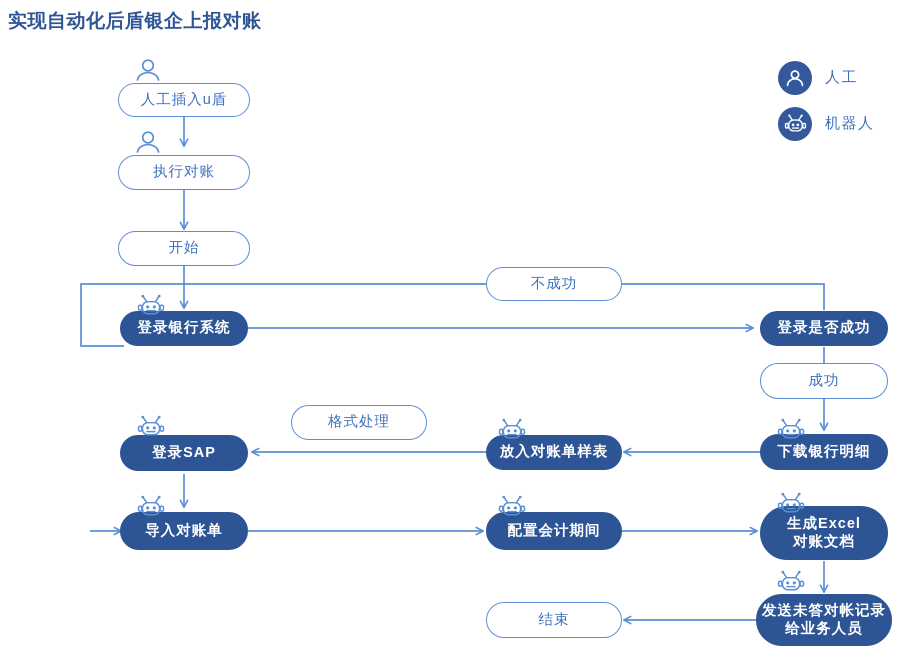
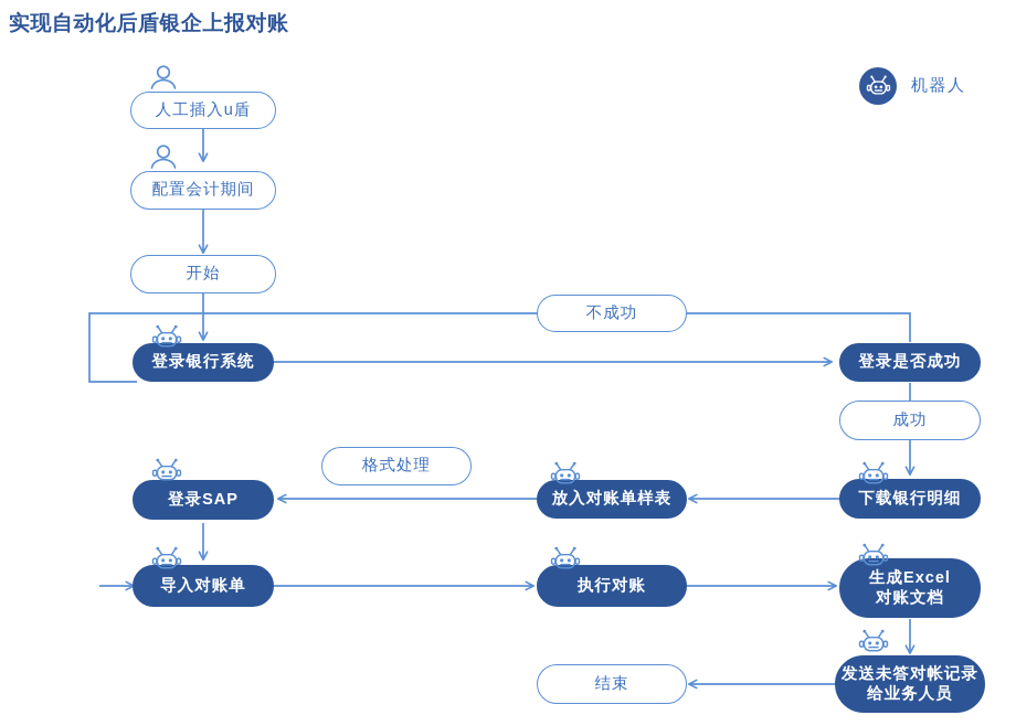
  实现自动化后盾银企上报对账
- 人工
  机器人
  人工插入u盾
- 执行对账
+ 配置会计期间
  开始
  登录银行系统
  登录是否成功
  不成功
  成功
  下载银行明细
  放入对账单样表
  格式处理
  登录SAP
  导入对账单
- 配置会计期间
+ 执行对账
  生成Excel
  对账文档
  发送未答对帐记录
  给业务人员
  结束
